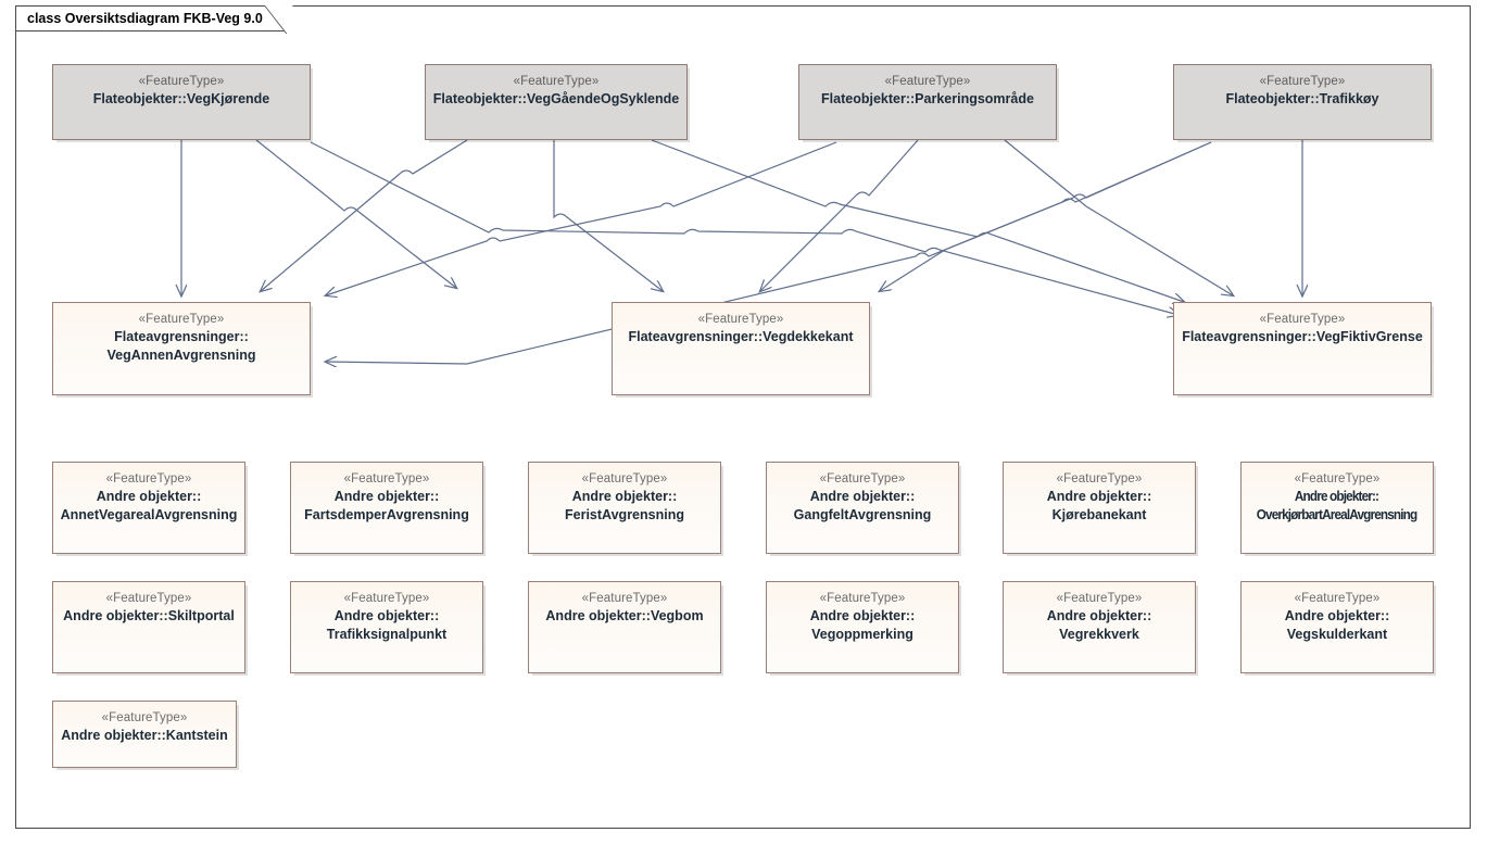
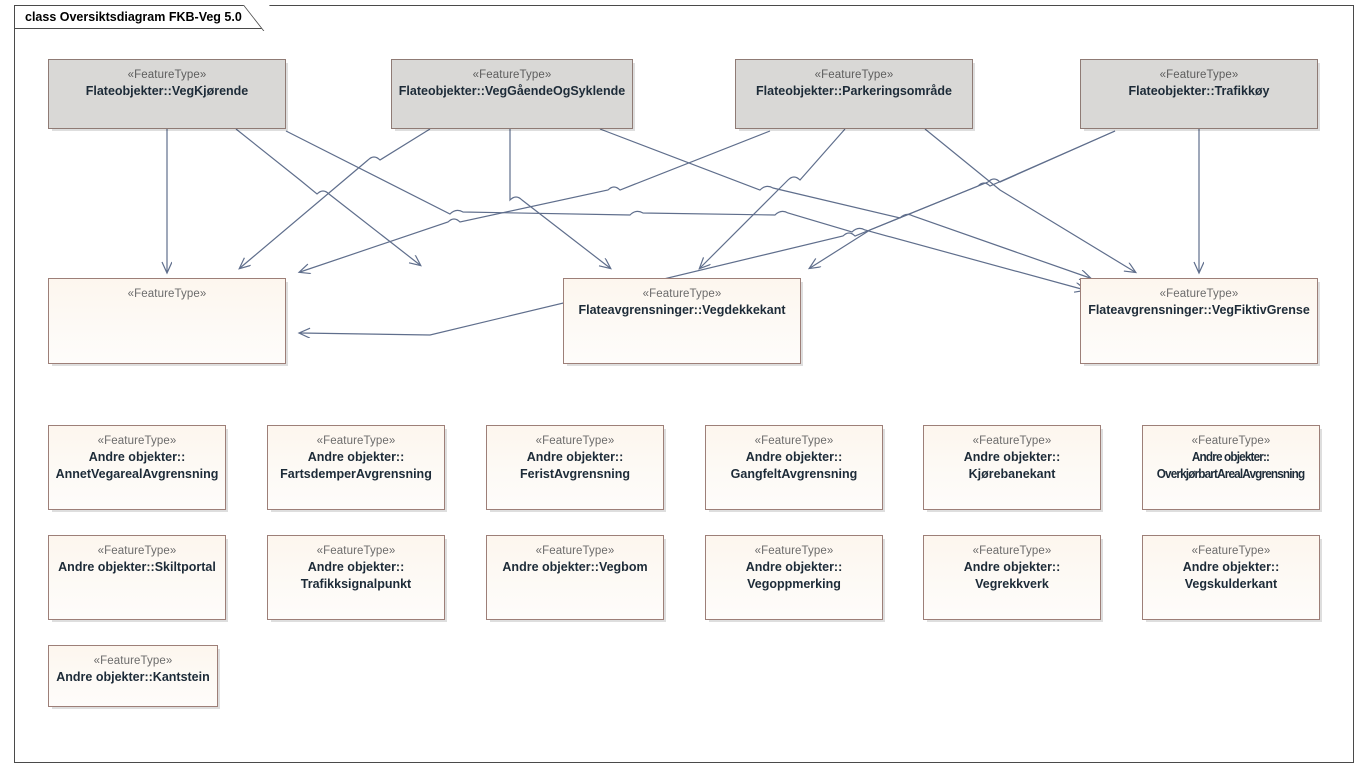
- class Oversiktsdiagram FKB-Veg 9.0
+ class Oversiktsdiagram FKB-Veg 5.0
  «FeatureType»
  Flateobjekter::VegKjørende
  «FeatureType»
  Flateobjekter::VegGåendeOgSyklende
  «FeatureType»
  Flateobjekter::Parkeringsområde
  «FeatureType»
  Flateobjekter::Trafikkøy
  «FeatureType»
- Flateavgrensninger::
- VegAnnenAvgrensning
  «FeatureType»
  Flateavgrensninger::Vegdekkekant
  «FeatureType»
  Flateavgrensninger::VegFiktivGrense
  «FeatureType»
  Andre objekter::
  AnnetVegarealAvgrensning
  «FeatureType»
  Andre objekter::
  FartsdemperAvgrensning
  «FeatureType»
  Andre objekter::
  FeristAvgrensning
  «FeatureType»
  Andre objekter::
  GangfeltAvgrensning
  «FeatureType»
  Andre objekter::
  Kjørebanekant
  «FeatureType»
  Andre objekter::
  OverkjørbartArealAvgrensning
  «FeatureType»
  Andre objekter::Skiltportal
  «FeatureType»
  Andre objekter::
  Trafikksignalpunkt
  «FeatureType»
  Andre objekter::Vegbom
  «FeatureType»
  Andre objekter::
  Vegoppmerking
  «FeatureType»
  Andre objekter::
  Vegrekkverk
  «FeatureType»
  Andre objekter::
  Vegskulderkant
  «FeatureType»
  Andre objekter::Kantstein
